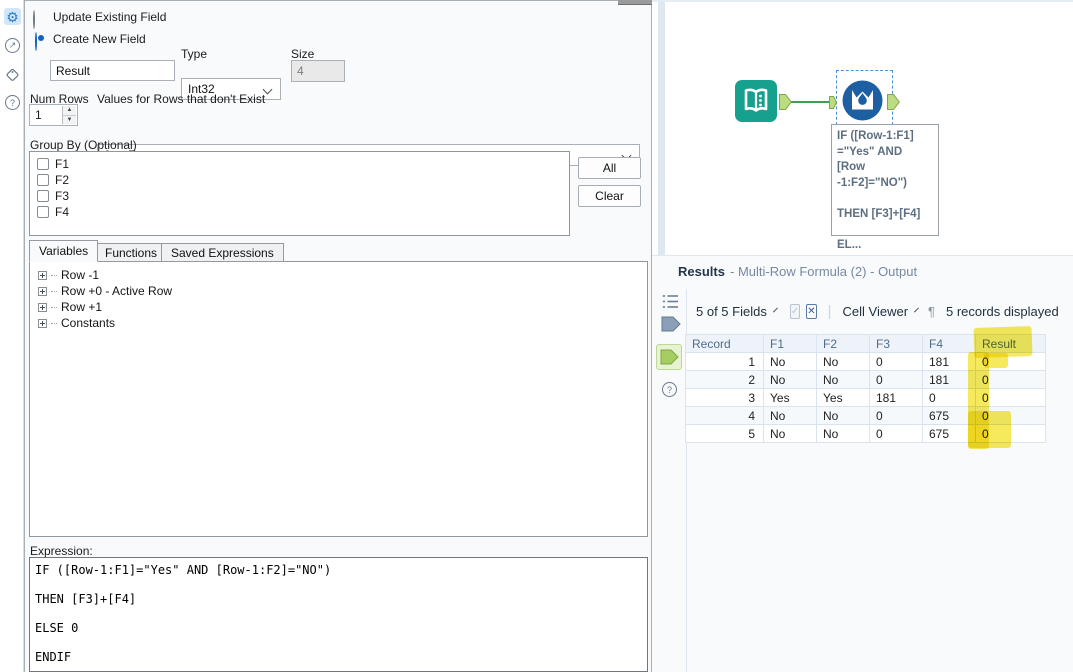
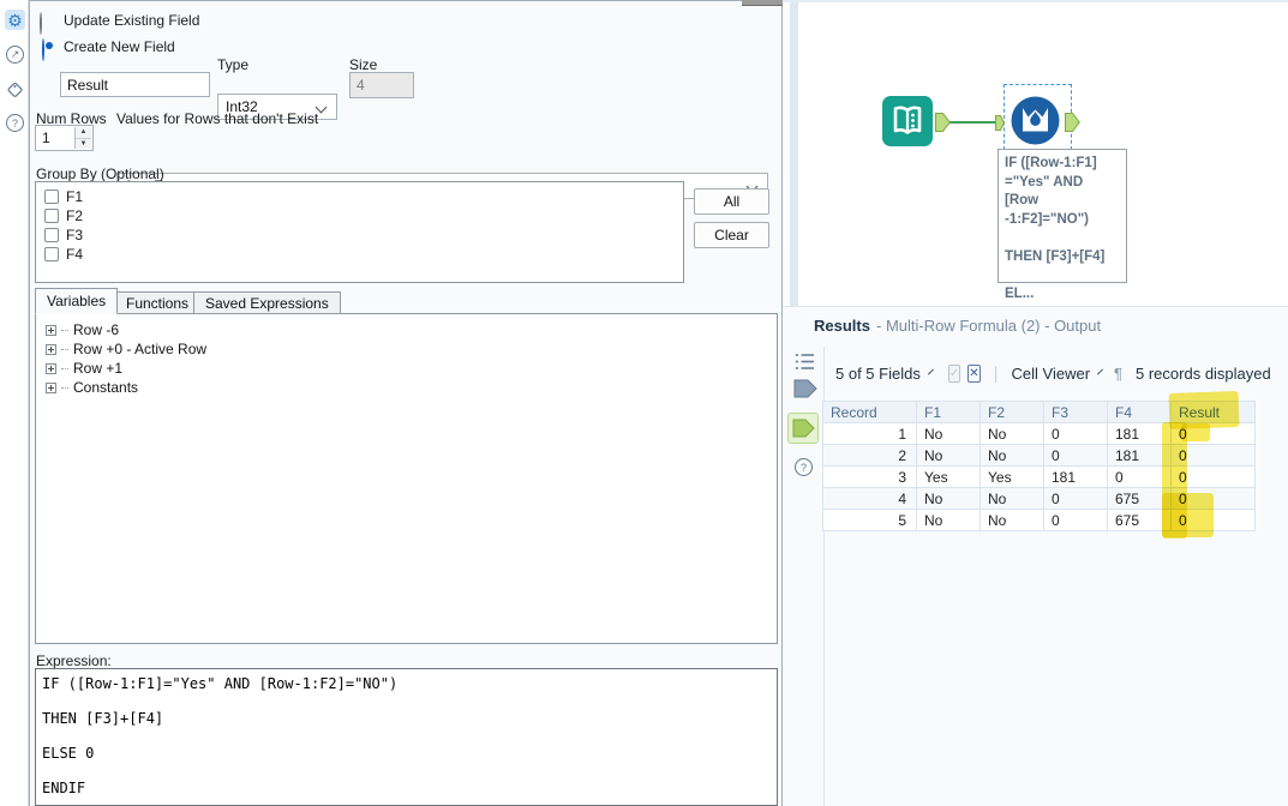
  ⚙
  ↗
  ?
  Update Existing Field
  Create New Field
  Result
  Type
  Int32
  Size
  4
  Num Rows
  Values for Rows that don't Exist
  1
  Group By (Optional)
  F1
  F2
  F3
  F4
  All
  Clear
  Variables
  Functions
  Saved Expressions
- Row -1
+ Row -6
  Row +0 - Active Row
  Row +1
  Constants
  Expression:
  IF ([Row-1:F1]="Yes" AND [Row-1:F2]="NO")
  THEN [F3]+[F4]
  ELSE 0
  ENDIF
  IF ([Row-1:F1]
  ="Yes" AND [Row
  -1:F2]="NO")
  THEN [F3]+[F4]
  EL...
  Results
  - Multi-Row Formula (2) - Output
  ?
  5 of 5 Fields
  ✓
  ✕
  |
  Cell Viewer
  ¶
  5 records displayed
  Record	F1	F2	F3	F4	Result
  1	No	No	0	181	0
  2	No	No	0	181	0
  3	Yes	Yes	181	0	0
  4	No	No	0	675	0
  5	No	No	0	675	0
